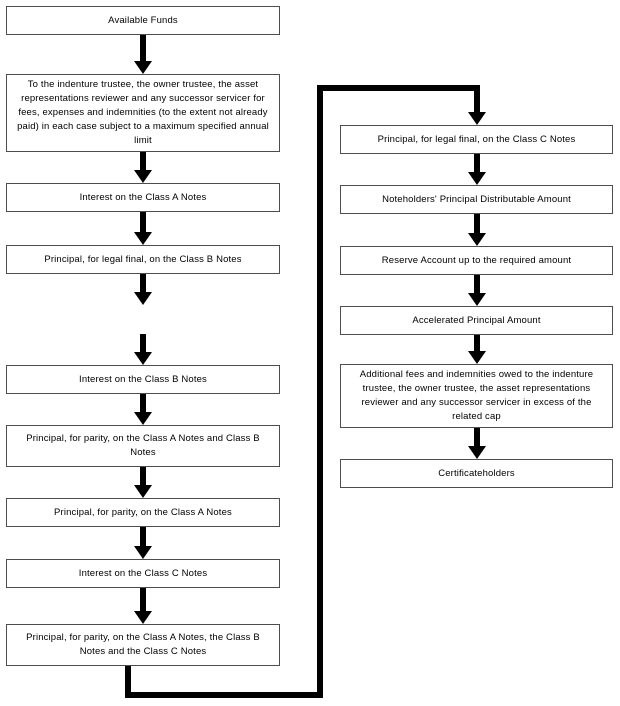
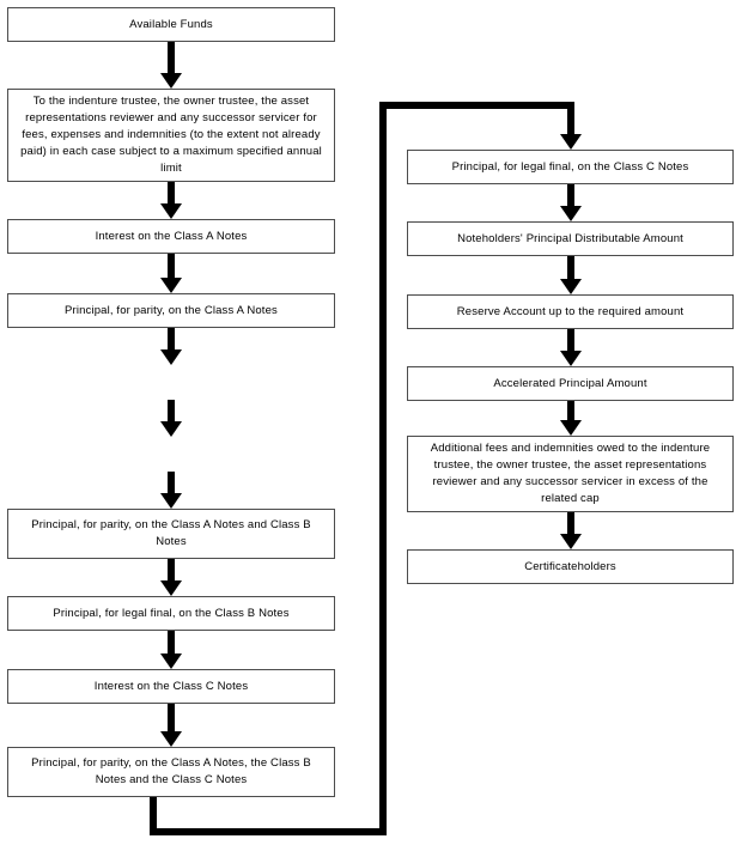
  Available Funds
  To the indenture trustee, the owner trustee, the asset representations reviewer and any successor servicer for fees, expenses and indemnities (to the extent not already paid) in each case subject to a maximum specified annual limit
  Interest on the Class A Notes
- Principal, for legal final, on the Class B Notes
+ Principal, for parity, on the Class A Notes
- Interest on the Class B Notes
  Principal, for parity, on the Class A Notes and Class B Notes
- Principal, for parity, on the Class A Notes
+ Principal, for legal final, on the Class B Notes
  Interest on the Class C Notes
  Principal, for parity, on the Class A Notes, the Class B Notes and the Class C Notes
  Principal, for legal final, on the Class C Notes
  Noteholders' Principal Distributable Amount
  Reserve Account up to the required amount
  Accelerated Principal Amount
  Additional fees and indemnities owed to the indenture trustee, the owner trustee, the asset representations reviewer and any successor servicer in excess of the related cap
  Certificateholders
